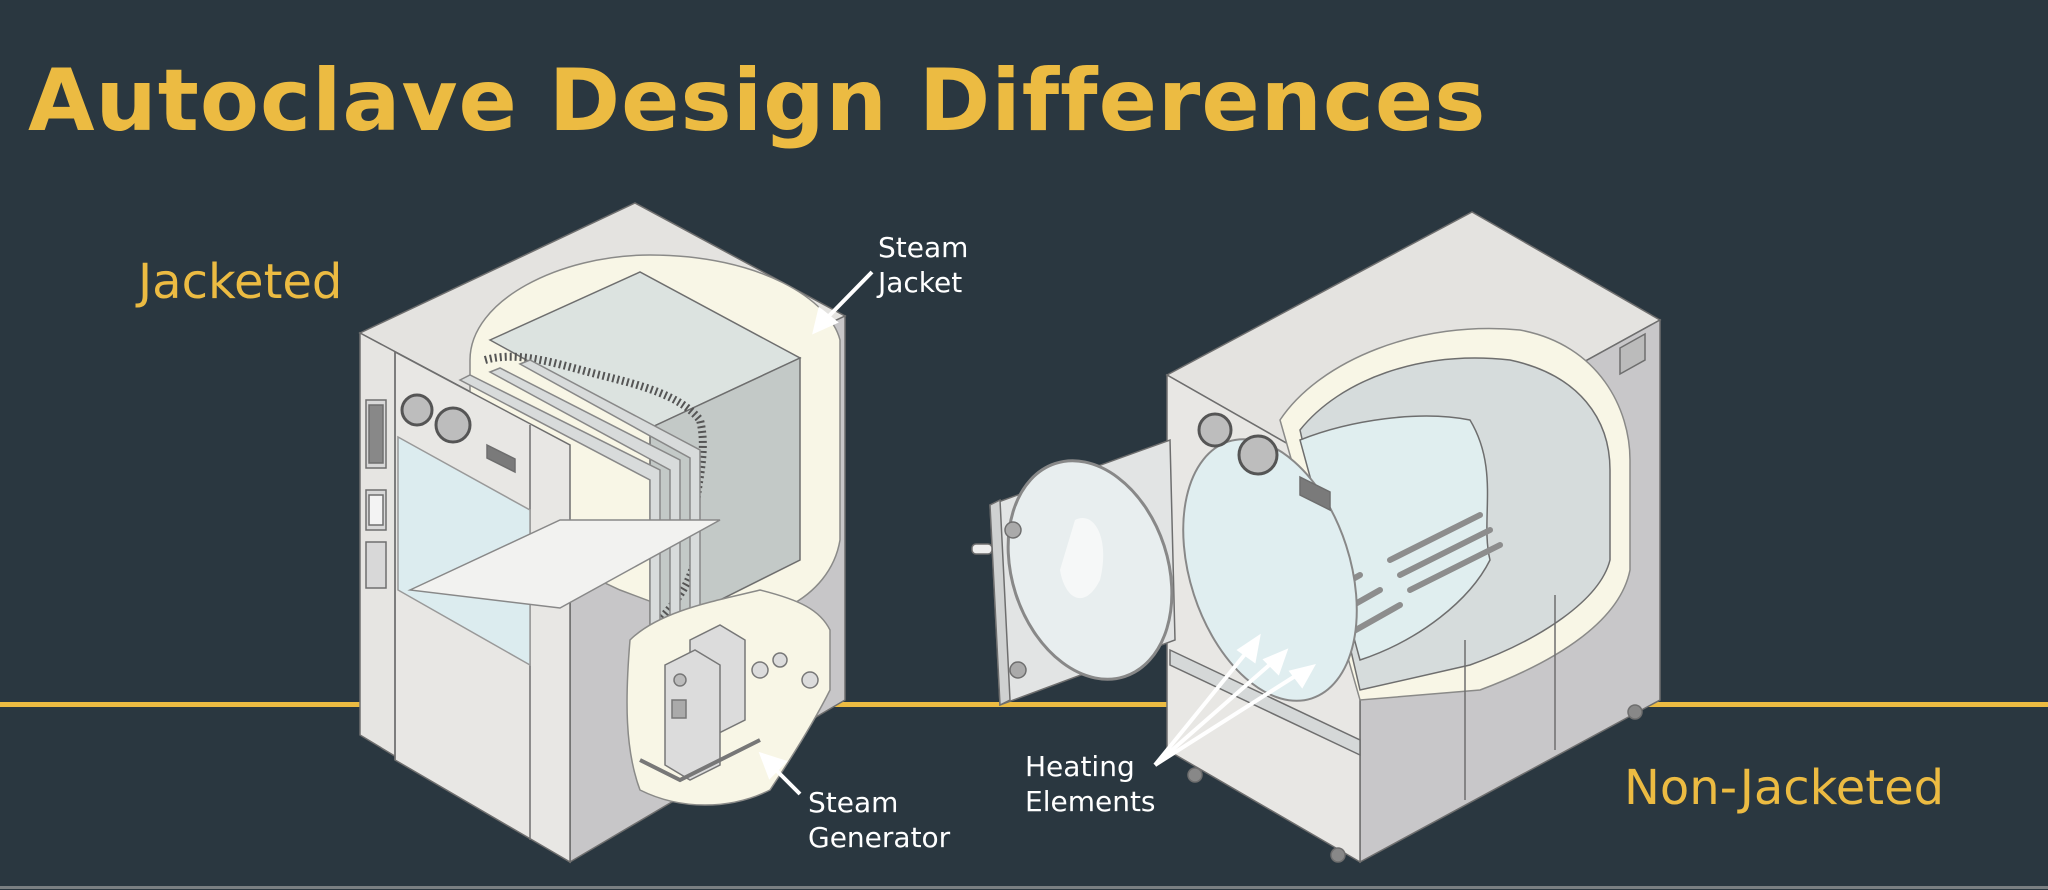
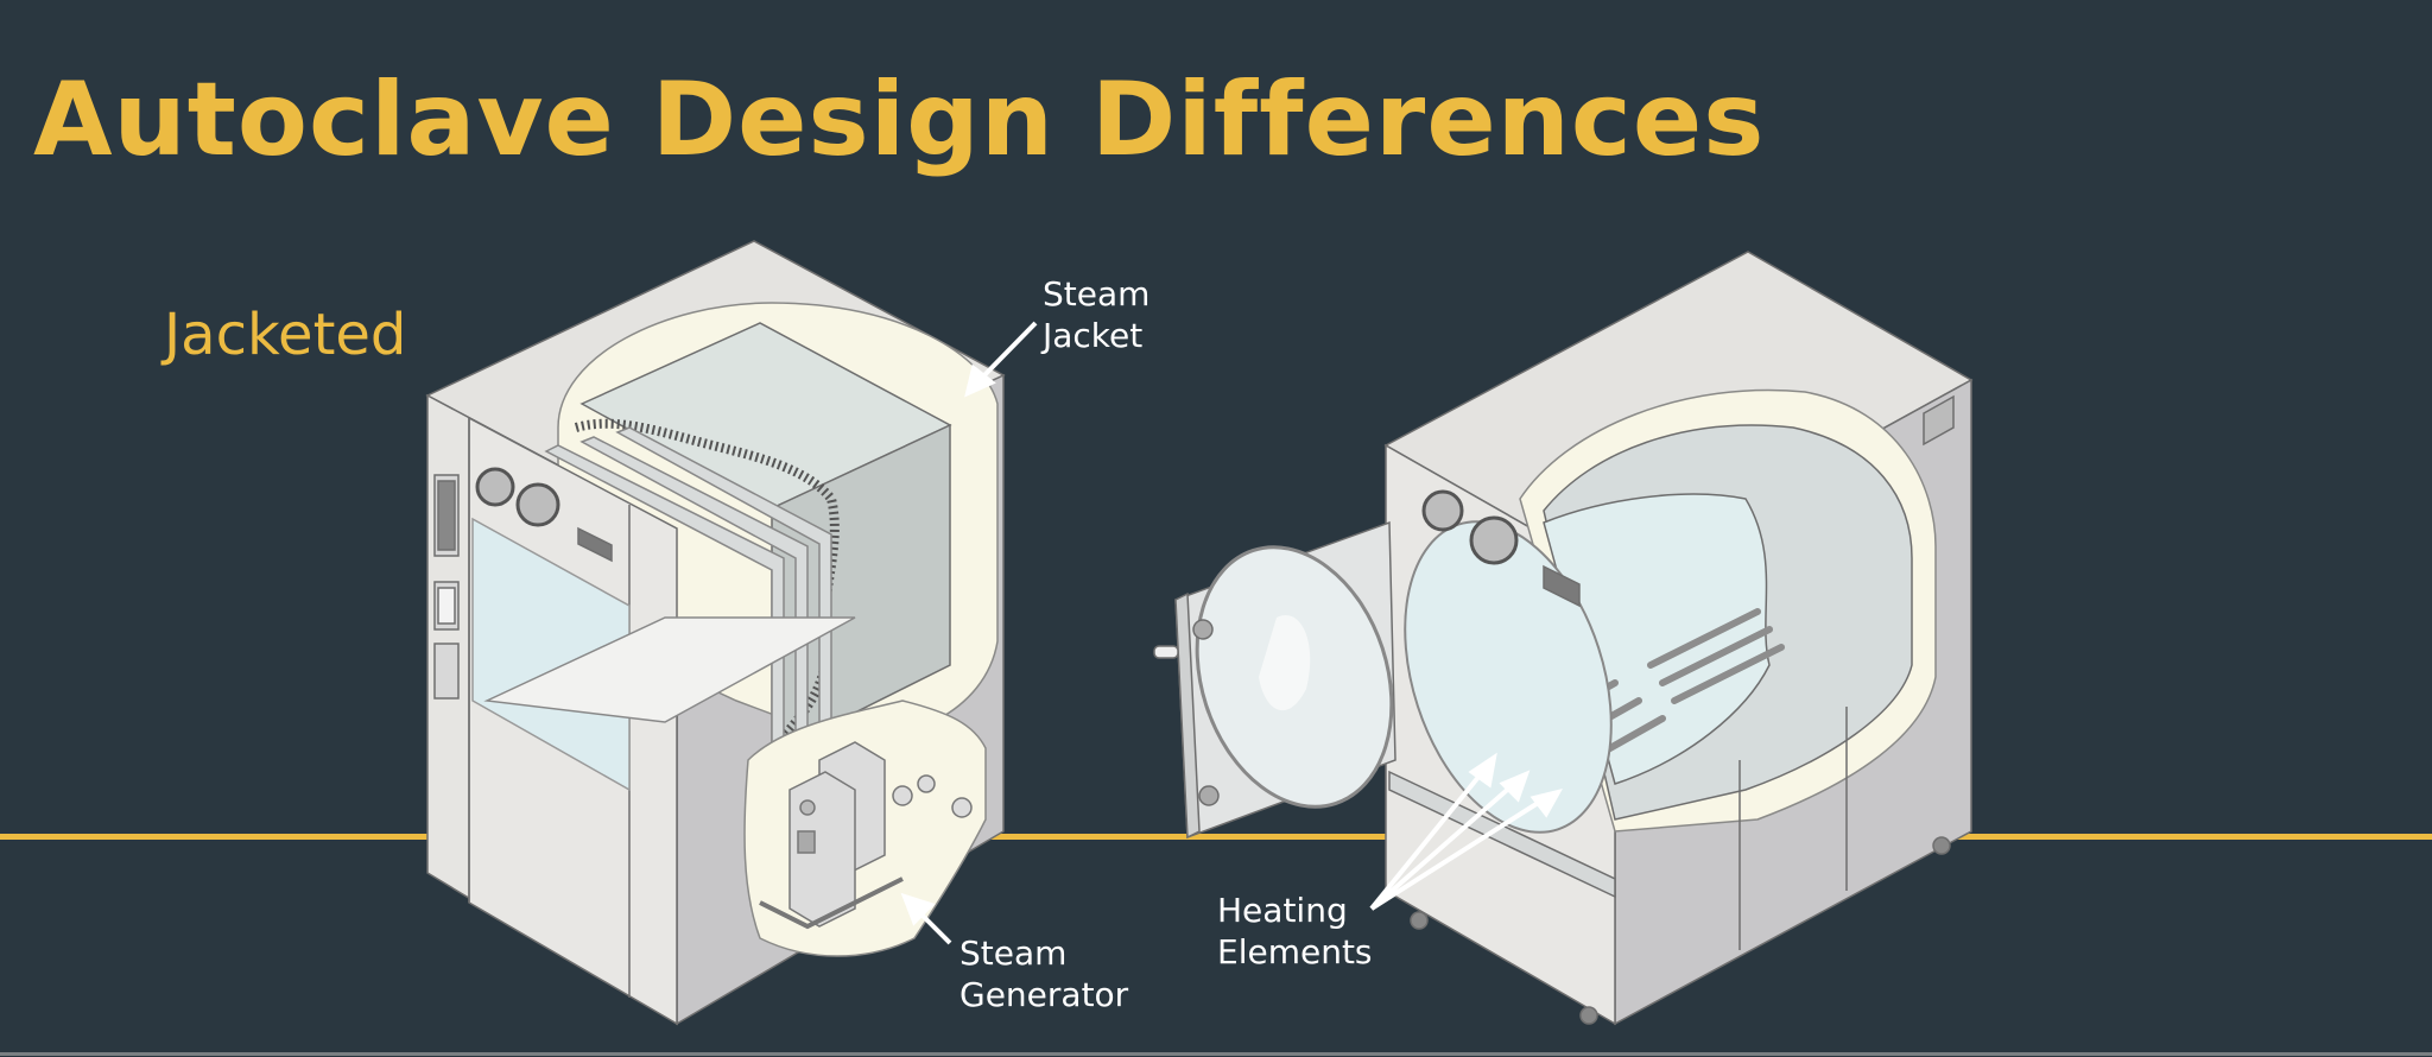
  Autoclave Design Differences
  Jacketed
- Non-Jacketed
  Steam
  Jacket
  Steam
  Generator
  Heating
  Elements
